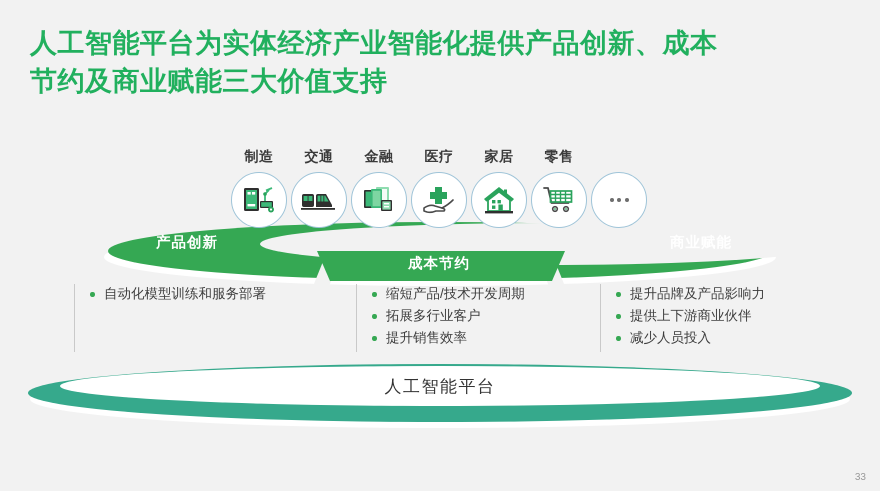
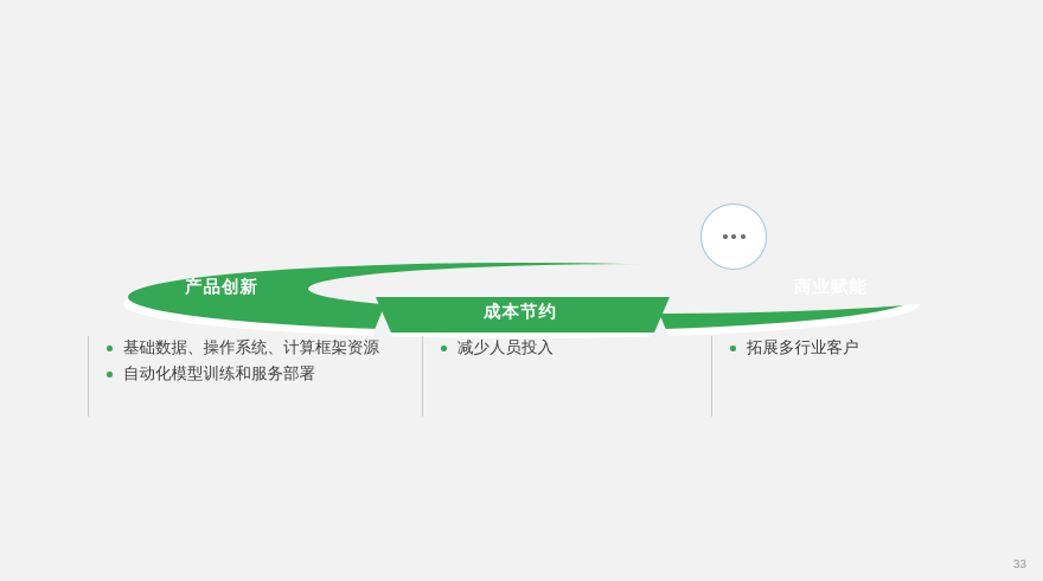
- 人工智能平台为实体经济产业智能化提供产品创新、成本
- 节约及商业赋能三大价值支持
- 制造
- 交通
- 金融
- 医疗
- 家居
- 零售
  产品创新
  成本节约
+ 基础数据、操作系统、计算框架资源
  自动化模型训练和服务部署
- 缩短产品/技术开发周期
- 拓展多行业客户
+ 减少人员投入
- 提升销售效率
- 提升品牌及产品影响力
- 提供上下游商业伙伴
- 减少人员投入
+ 拓展多行业客户
- 人工智能平台
  33
